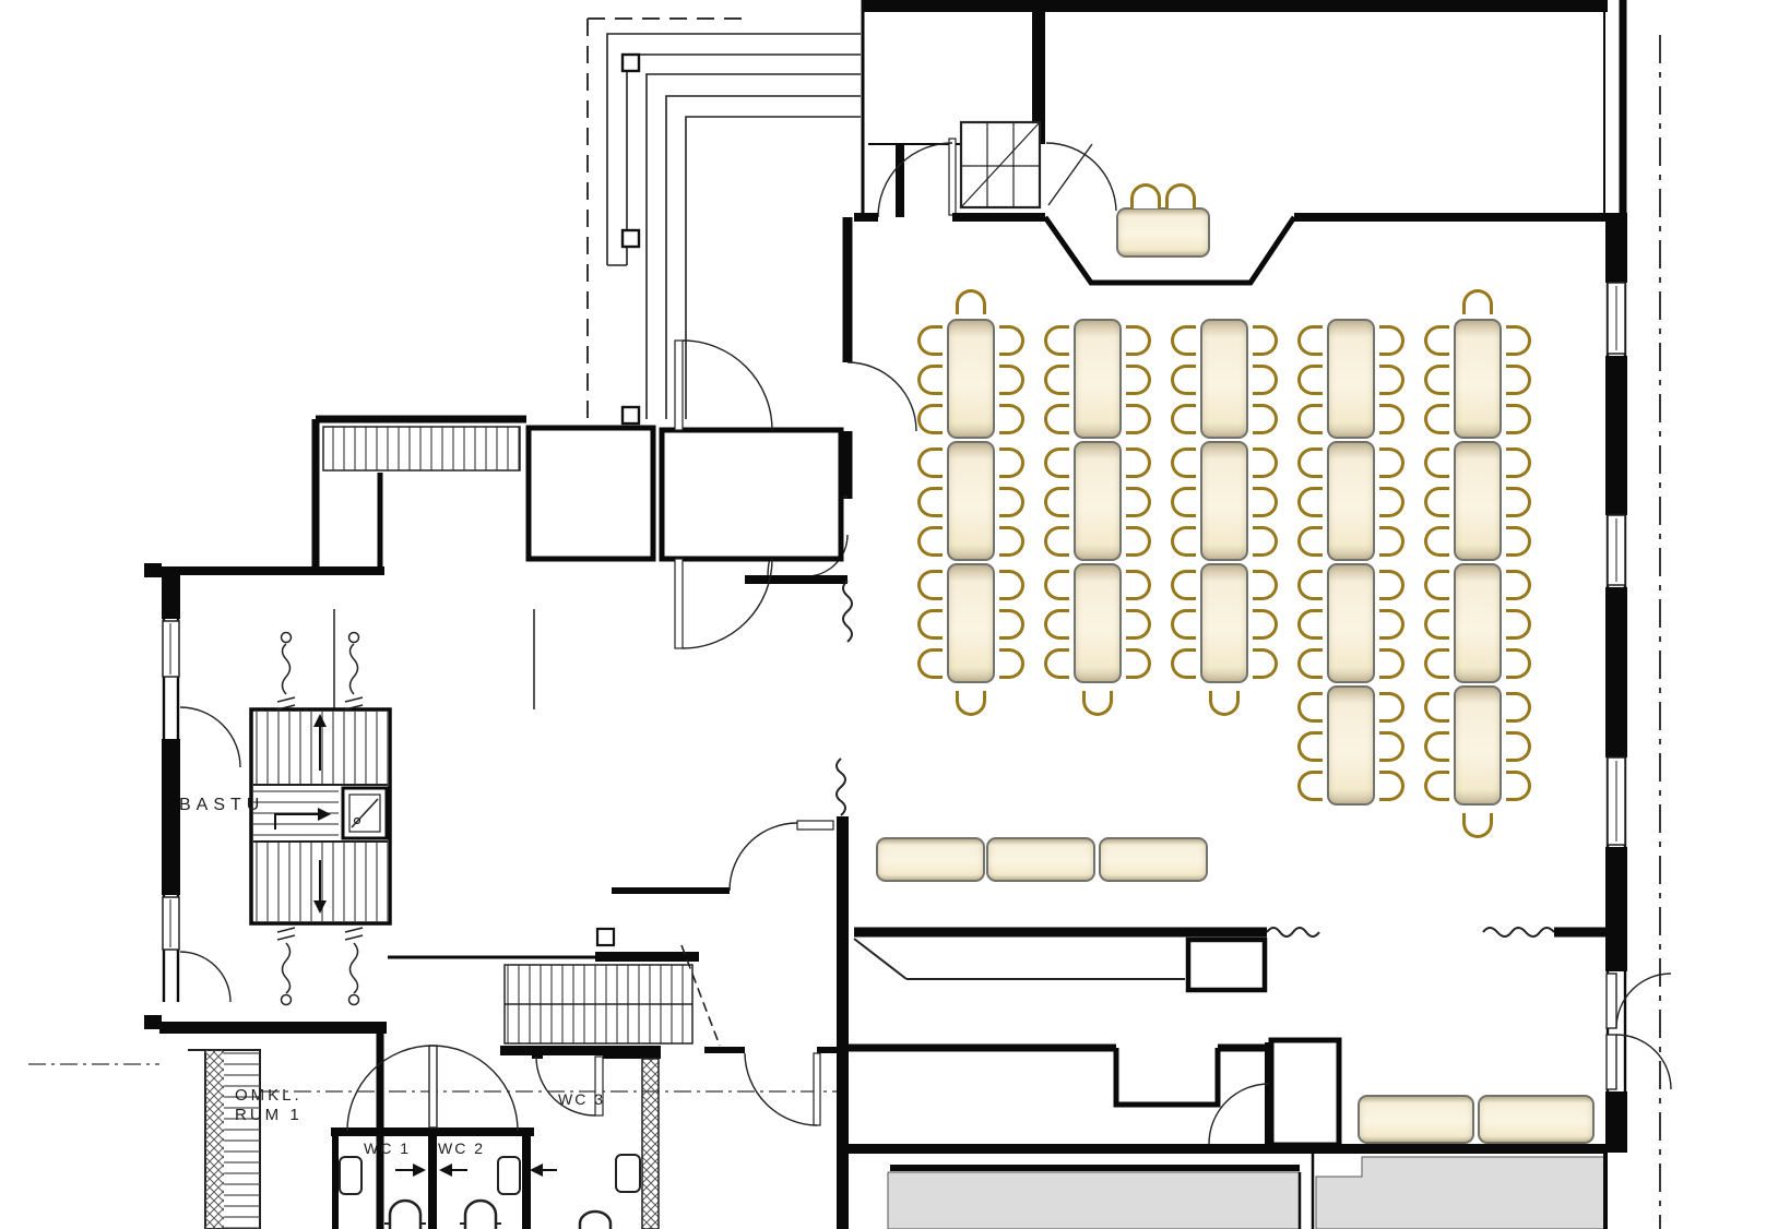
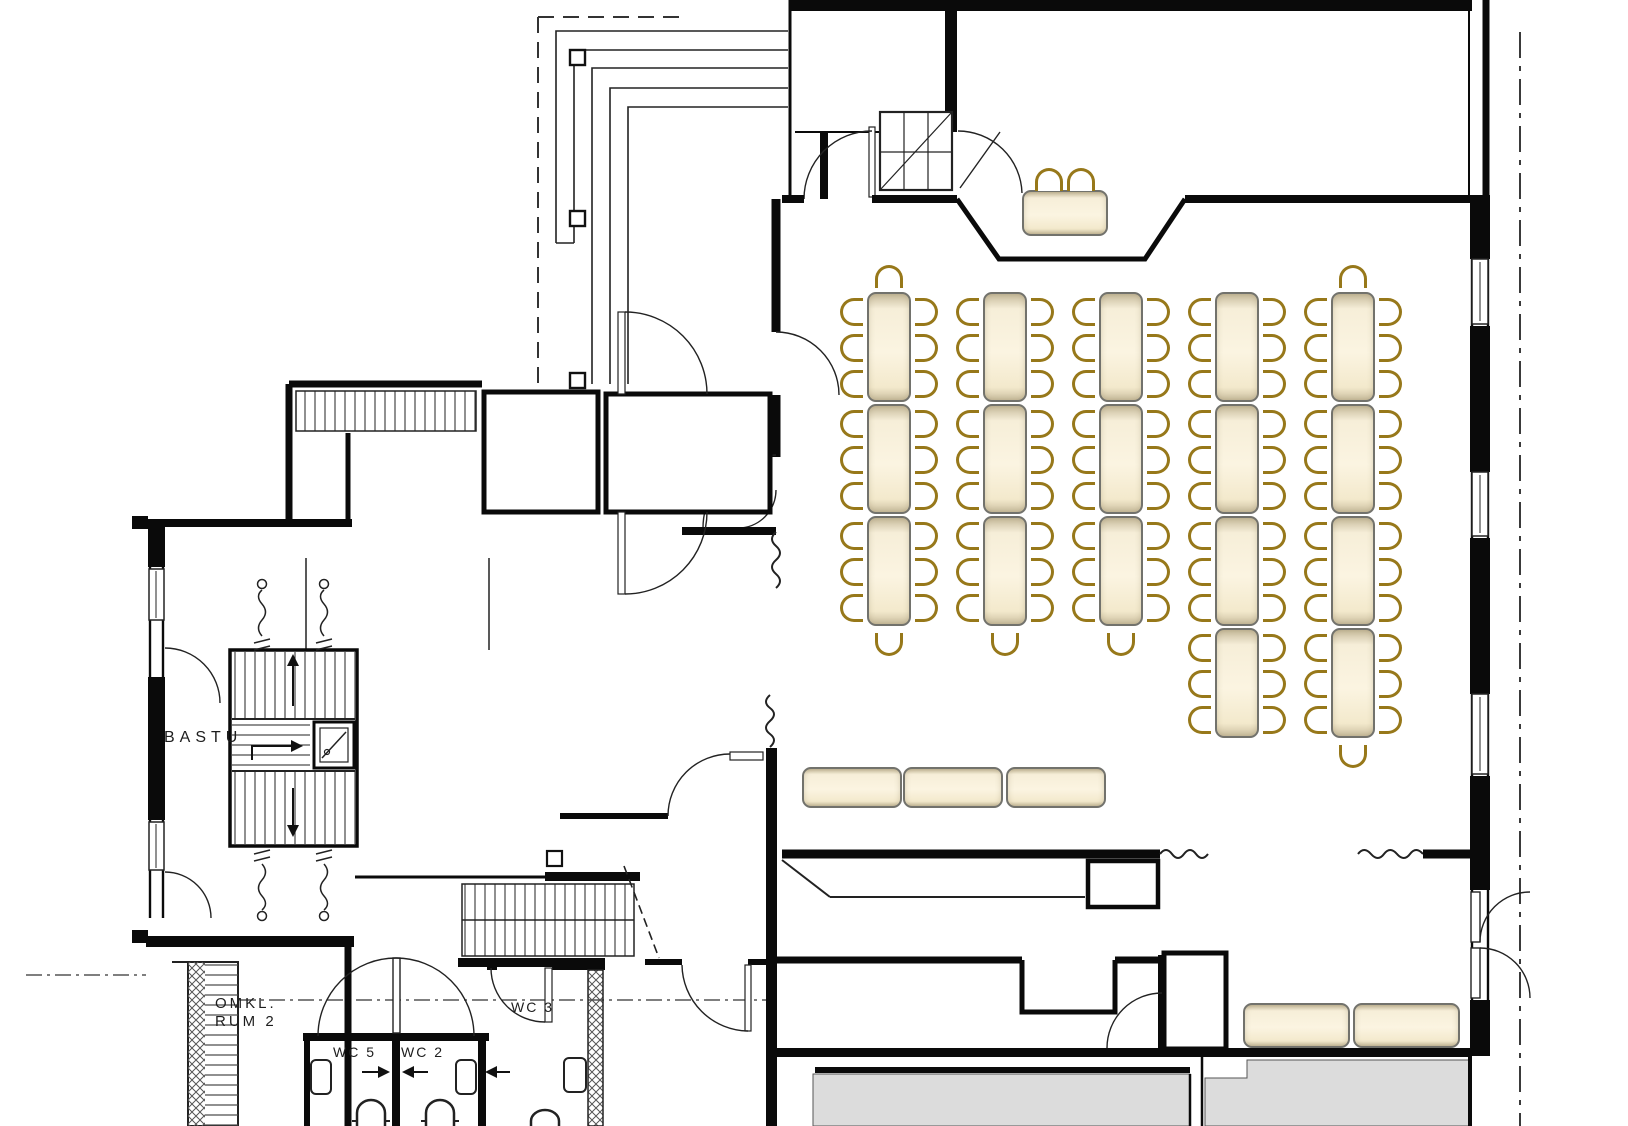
  BASTU
  OMKL.
- RUM 1
+ RUM 2
- WC 1
+ WC 5
  WC 2
  WC 3
